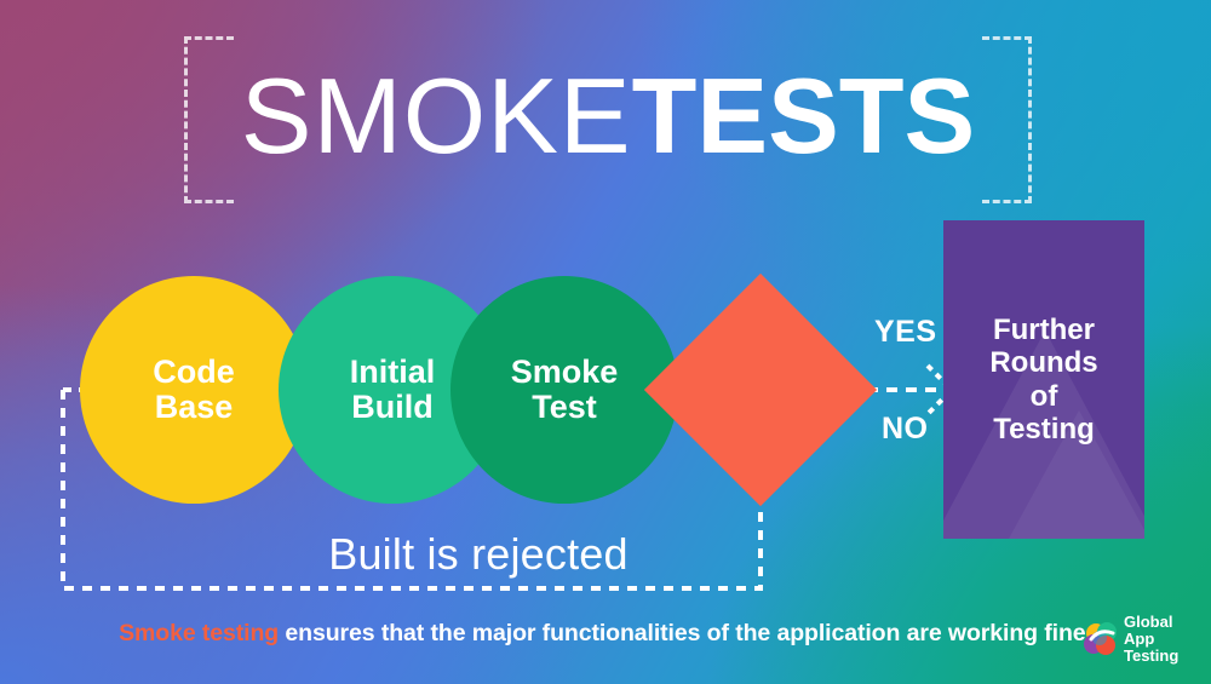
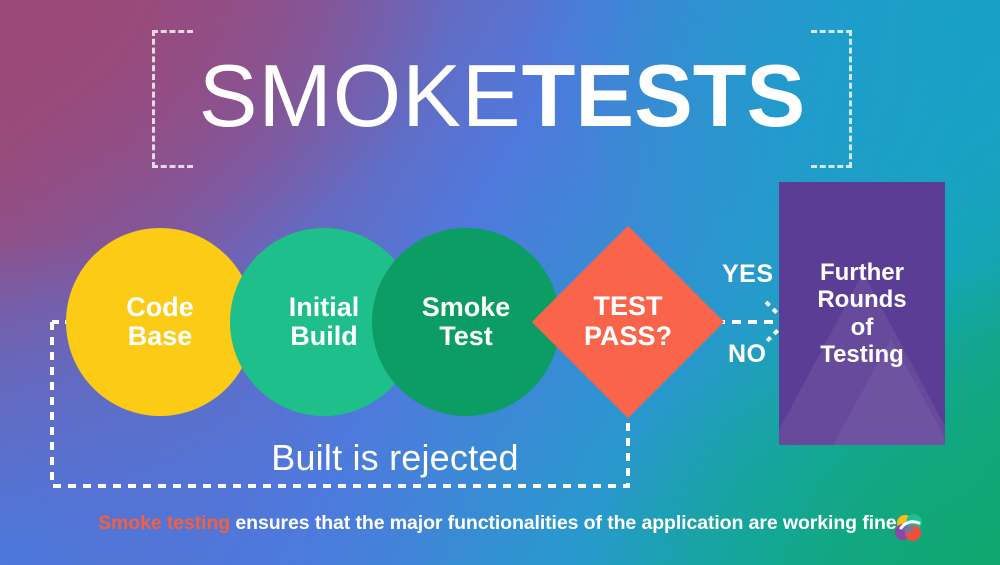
  SMOKETESTS
  YES
  NO
  Further
  Rounds
  of
  Testing
  Code
  Base
  Initial
  Build
  Smoke
  Test
+ TEST
+ PASS?
  Built is rejected
  Smoke testing ensures that the major functionalities of the application are working fine
- Global
- App Testing
